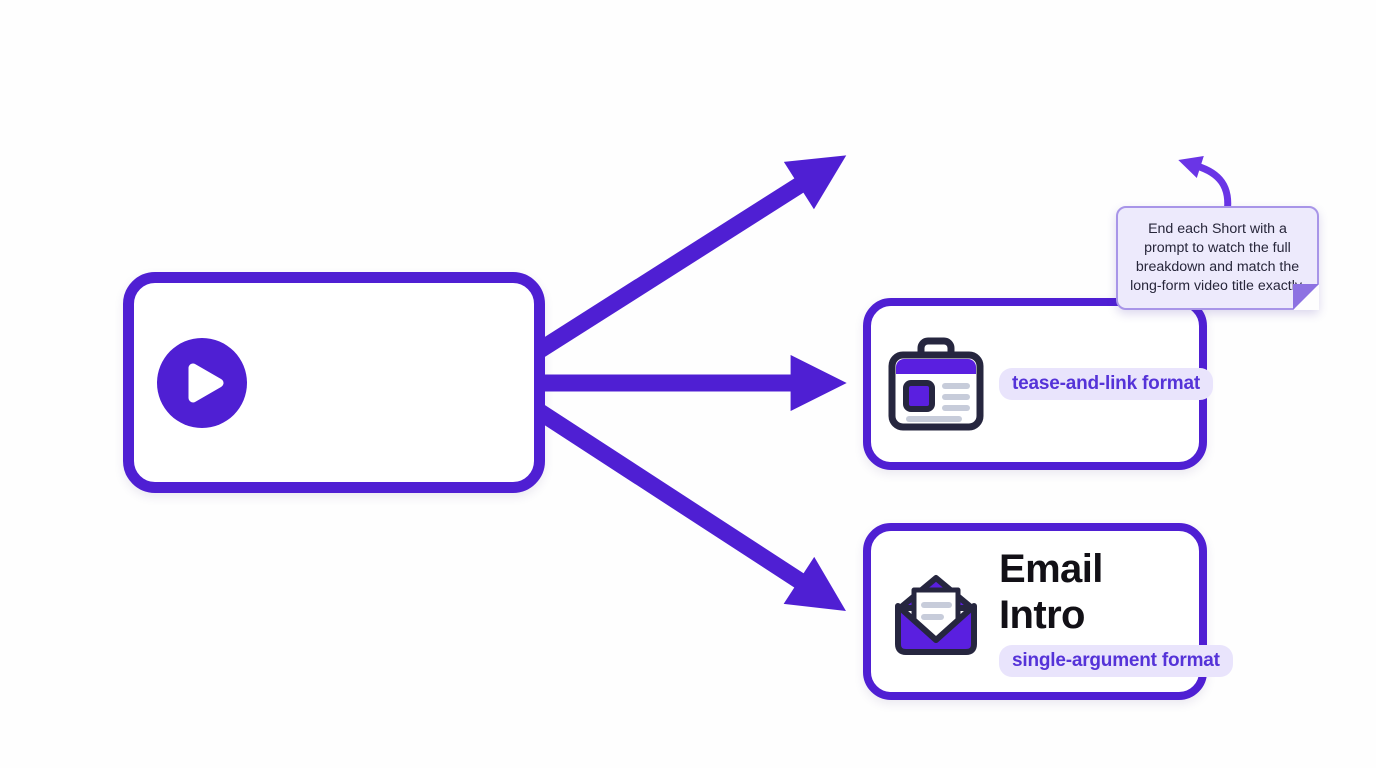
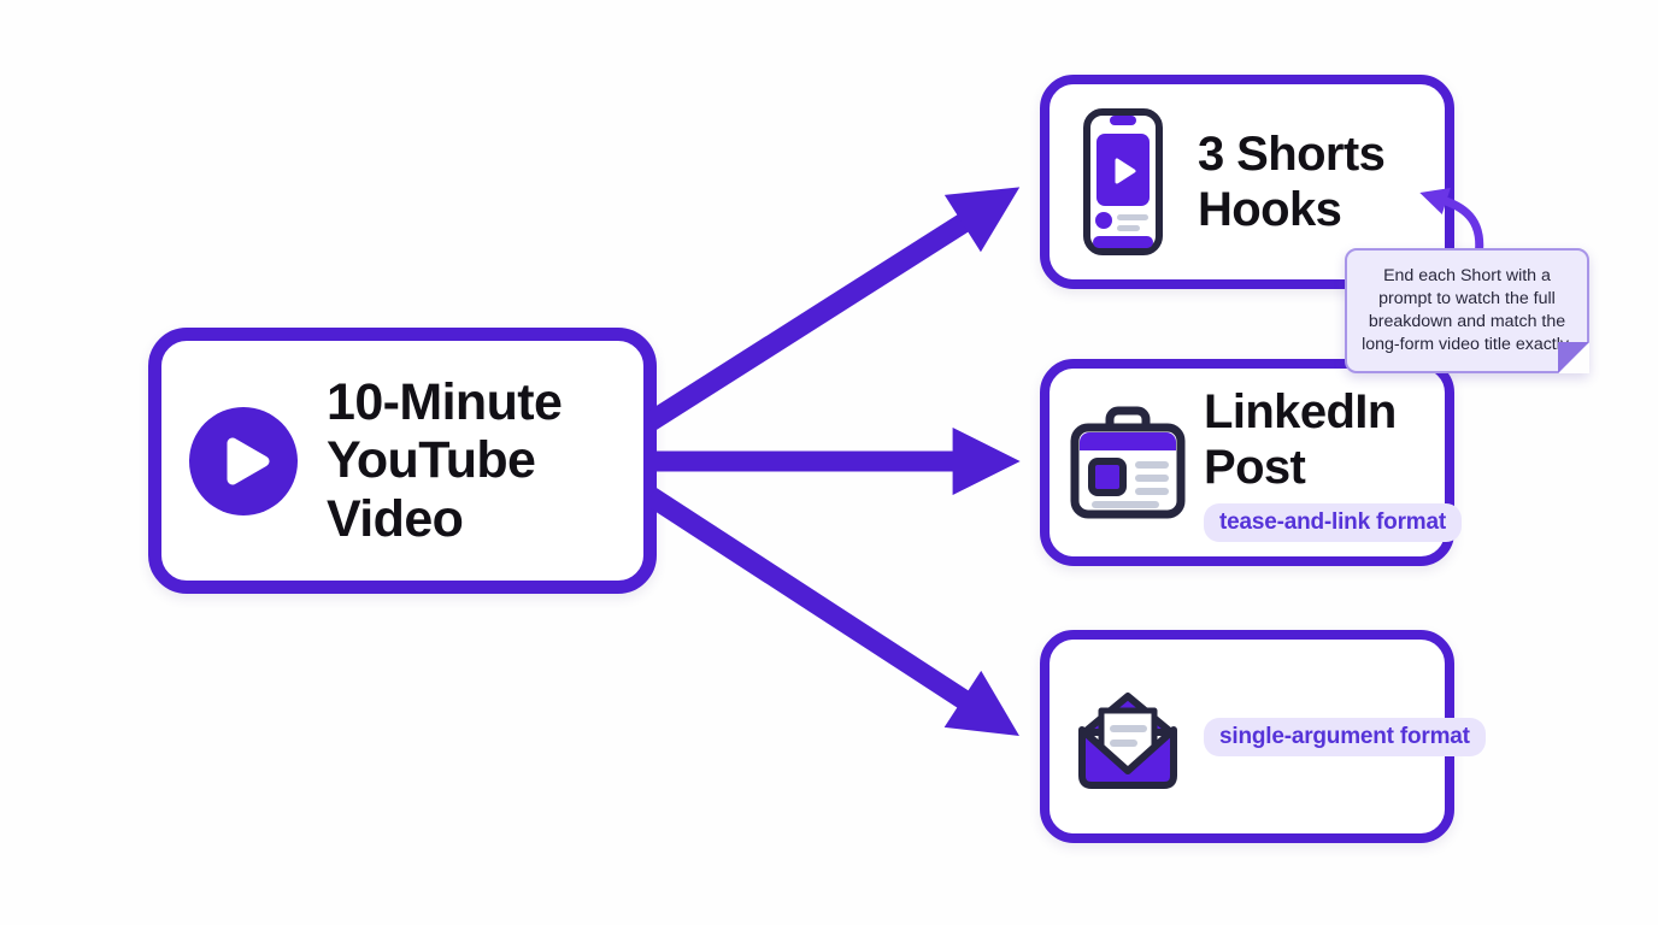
+ 10-Minute
+ YouTube
+ Video
+ 3 Shorts
+ Hooks
+ LinkedIn
+ Post
  tease-and-link format
- Email
- Intro
  single-argument format
  End each Short with a
  prompt to watch the full
  breakdown and match the
  long-form video title exact
